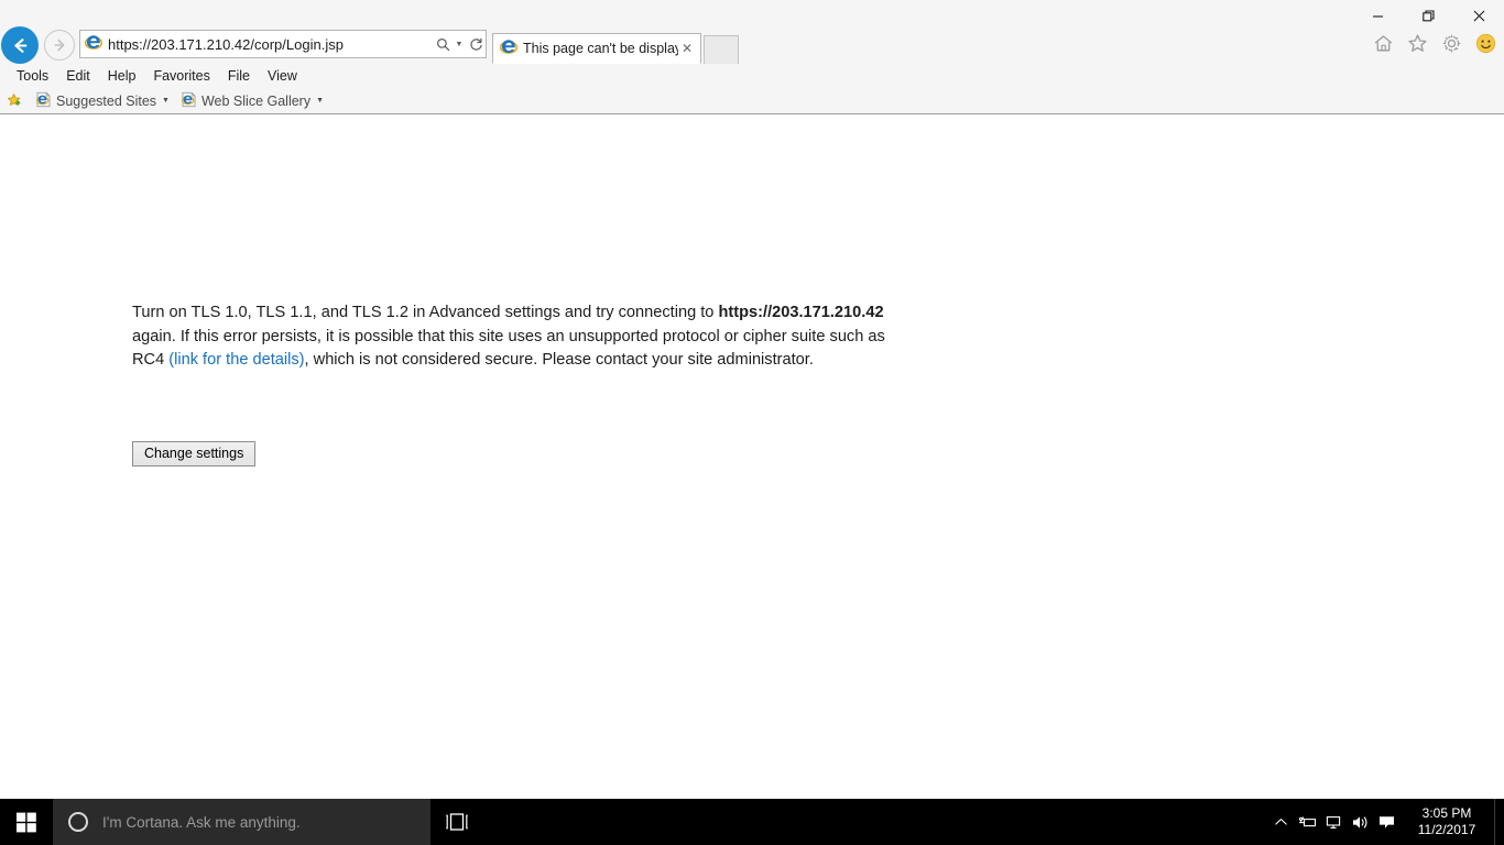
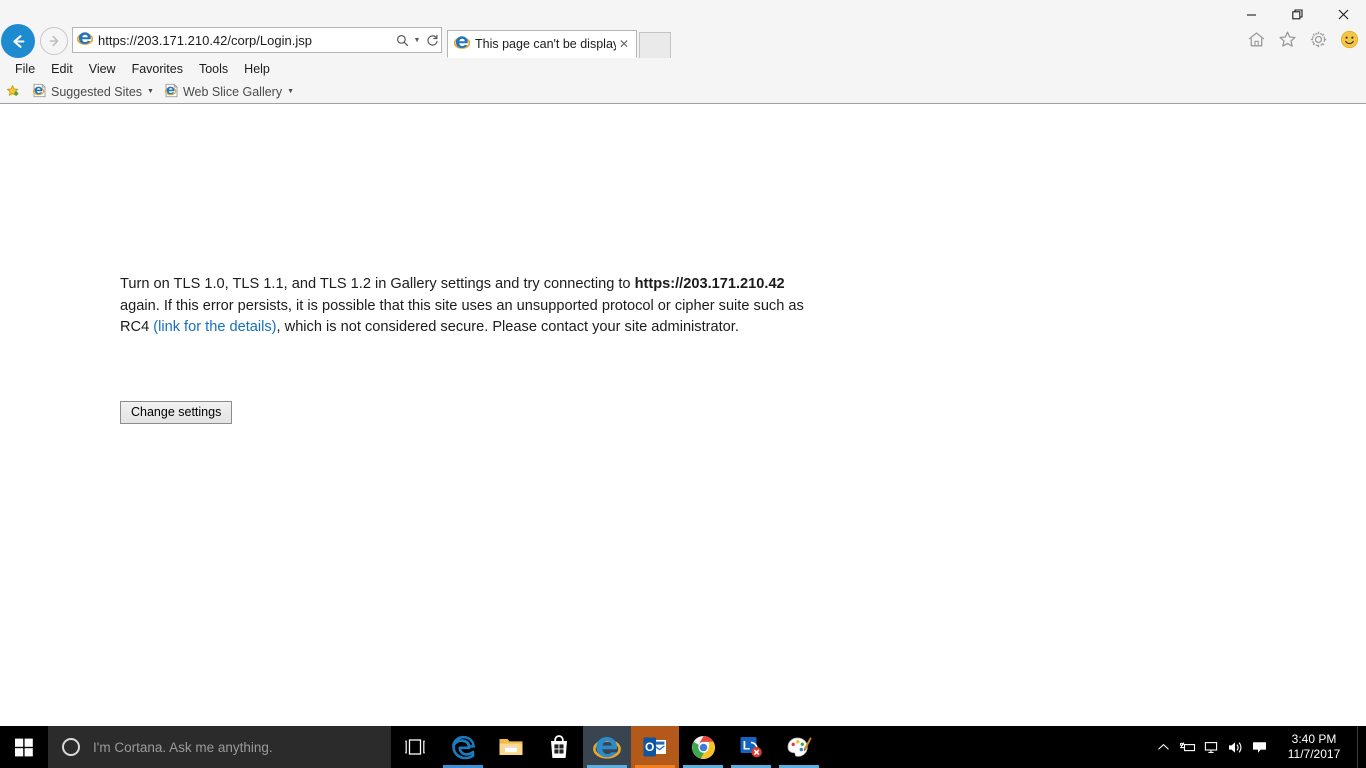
  https://203.171.210.42/corp/Login.jsp
  This page can't be displa
  ✕
- Tools
+ File
  Edit
- Help
+ View
  Favorites
- File
+ Tools
- View
+ Help
  Suggested Sites
  Web Slice Gallery
- Turn on TLS 1.0, TLS 1.1, and TLS 1.2 in Advanced settings and try connecting to https://203.171.210.42 again. If this error persists, it is possible that this site uses an unsupported protocol or cipher suite such as RC4 (link for the details), which is not considered secure. Please contact your site administrator.
+ Turn on TLS 1.0, TLS 1.1, and TLS 1.2 in Gallery settings and try connecting to https://203.171.210.42 again. If this error persists, it is possible that this site uses an unsupported protocol or cipher suite such as RC4 (link for the details), which is not considered secure. Please contact your site administrator.
  Change settings
  I'm Cortana. Ask me anything.
+ O
+ L
- 3:05 PM
+ 3:40 PM
- 11/2/2017
+ 11/7/2017
